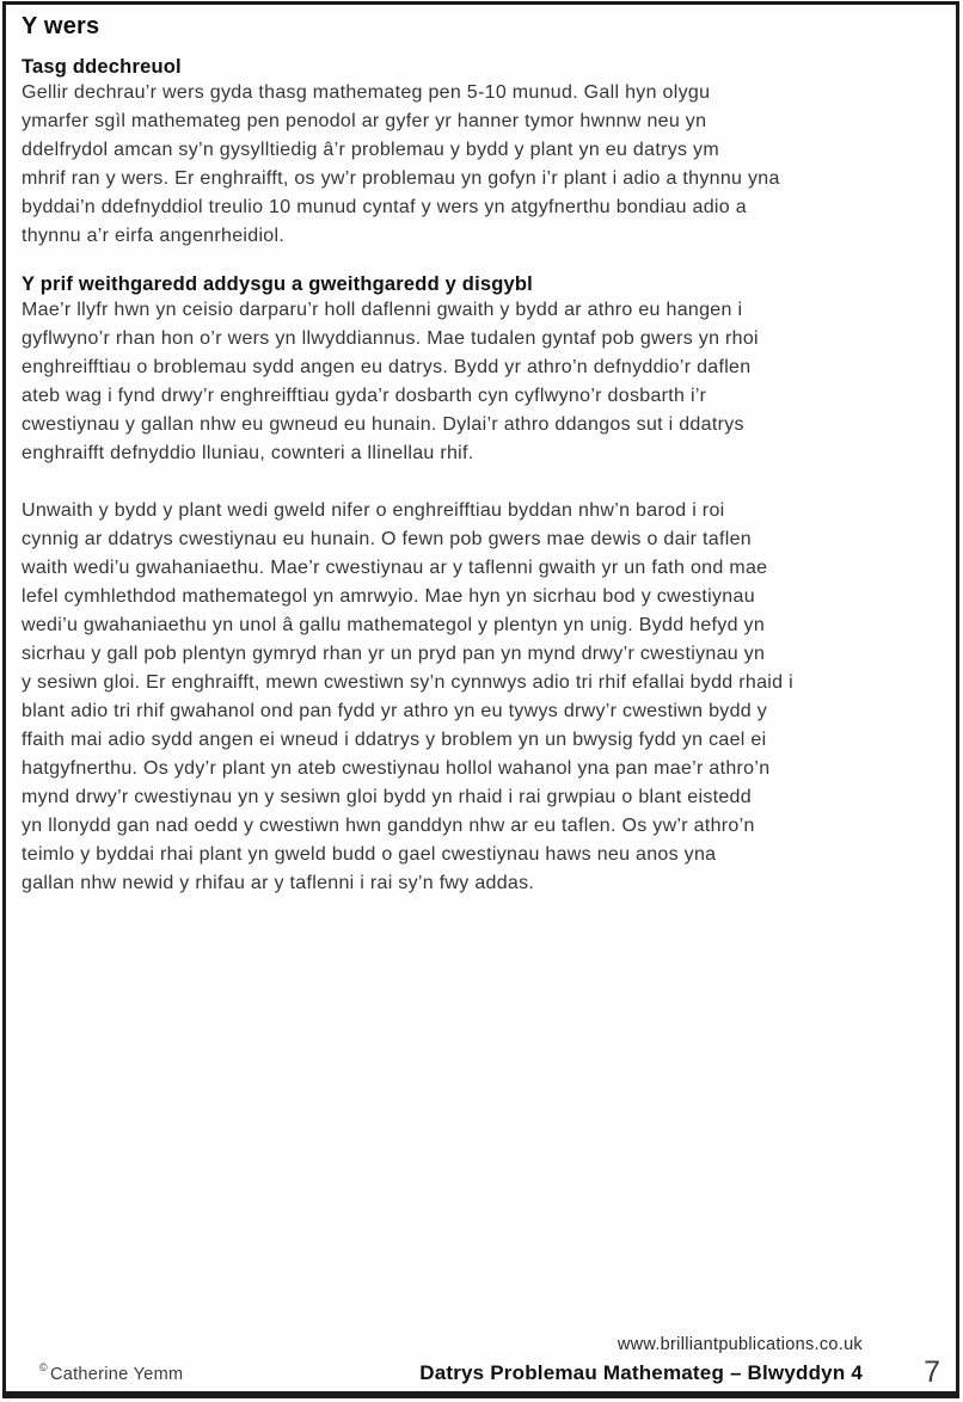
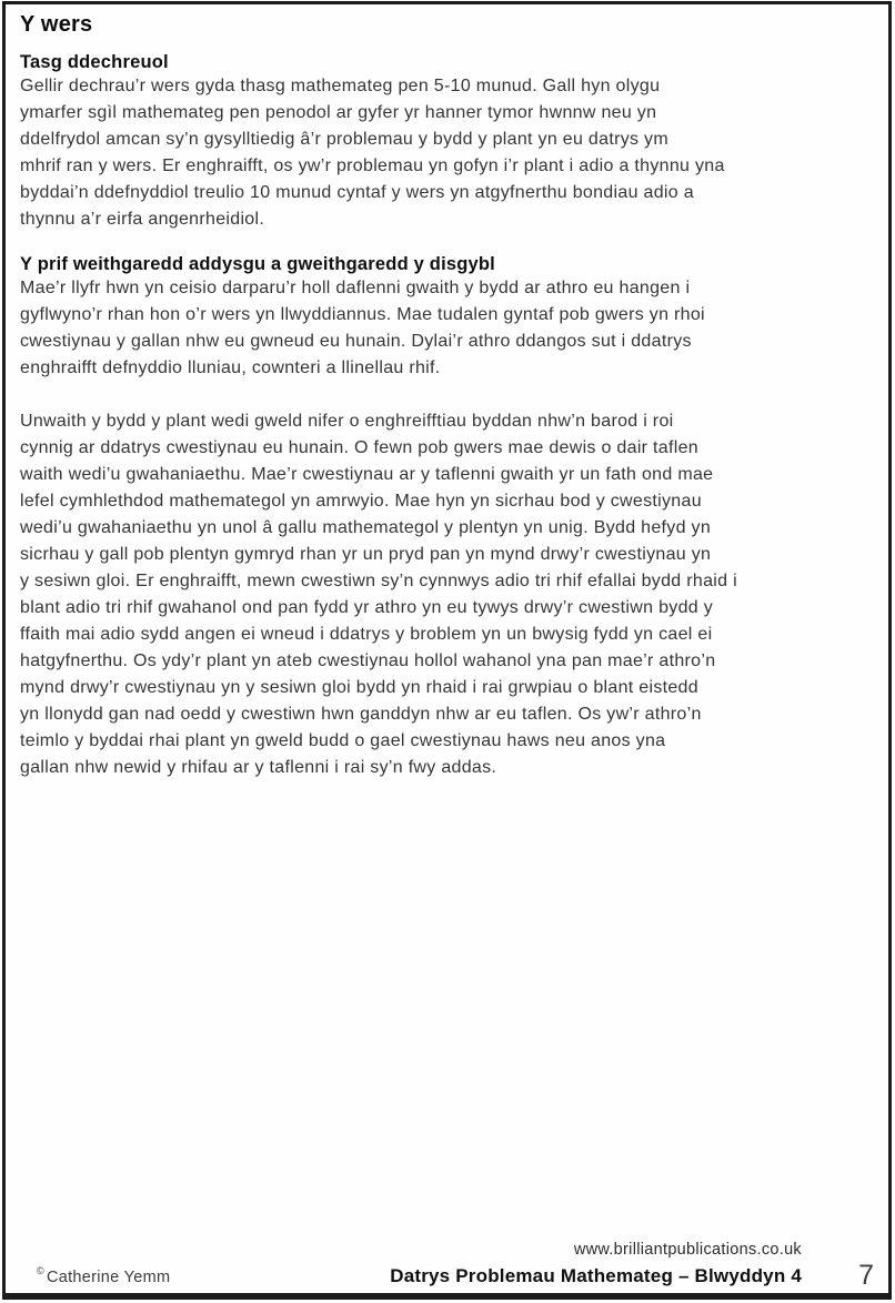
  Y wers
  Tasg ddechreuol
  Gellir dechrau’r wers gyda thasg mathemateg pen 5-10 munud. Gall hyn olygu
  ymarfer sgìl mathemateg pen penodol ar gyfer yr hanner tymor hwnnw neu yn
  ddelfrydol amcan sy’n gysylltiedig â’r problemau y bydd y plant yn eu datrys ym
  mhrif ran y wers. Er enghraifft, os yw’r problemau yn gofyn i’r plant i adio a thynnu yna
  byddai’n ddefnyddiol treulio 10 munud cyntaf y wers yn atgyfnerthu bondiau adio a
  thynnu a’r eirfa angenrheidiol.
  Y prif weithgaredd addysgu a gweithgaredd y disgybl
  Mae’r llyfr hwn yn ceisio darparu’r holl daflenni gwaith y bydd ar athro eu hangen i
  gyflwyno’r rhan hon o’r wers yn llwyddiannus. Mae tudalen gyntaf pob gwers yn rhoi
- enghreifftiau o broblemau sydd angen eu datrys. Bydd yr athro’n defnyddio’r daflen
- ateb wag i fynd drwy’r enghreifftiau gyda’r dosbarth cyn cyflwyno’r dosbarth i’r
  cwestiynau y gallan nhw eu gwneud eu hunain. Dylai’r athro ddangos sut i ddatrys
  enghraifft defnyddio lluniau, cownteri a llinellau rhif.
  Unwaith y bydd y plant wedi gweld nifer o enghreifftiau byddan nhw’n barod i roi
  cynnig ar ddatrys cwestiynau eu hunain. O fewn pob gwers mae dewis o dair taflen
  waith wedi’u gwahaniaethu. Mae’r cwestiynau ar y taflenni gwaith yr un fath ond mae
  lefel cymhlethdod mathemategol yn amrwyio. Mae hyn yn sicrhau bod y cwestiynau
  wedi’u gwahaniaethu yn unol â gallu mathemategol y plentyn yn unig. Bydd hefyd yn
  sicrhau y gall pob plentyn gymryd rhan yr un pryd pan yn mynd drwy’r cwestiynau yn
  y sesiwn gloi. Er enghraifft, mewn cwestiwn sy’n cynnwys adio tri rhif efallai bydd rhaid i
  blant adio tri rhif gwahanol ond pan fydd yr athro yn eu tywys drwy’r cwestiwn bydd y
  ffaith mai adio sydd angen ei wneud i ddatrys y broblem yn un bwysig fydd yn cael ei
  hatgyfnerthu. Os ydy’r plant yn ateb cwestiynau hollol wahanol yna pan mae’r athro’n
  mynd drwy’r cwestiynau yn y sesiwn gloi bydd yn rhaid i rai grwpiau o blant eistedd
  yn llonydd gan nad oedd y cwestiwn hwn ganddyn nhw ar eu taflen. Os yw’r athro’n
  teimlo y byddai rhai plant yn gweld budd o gael cwestiynau haws neu anos yna
  gallan nhw newid y rhifau ar y taflenni i rai sy’n fwy addas.
  www.brilliantpublications.co.uk
  ©Catherine Yemm
  Datrys Problemau Mathemateg – Blwyddyn 4
  7
